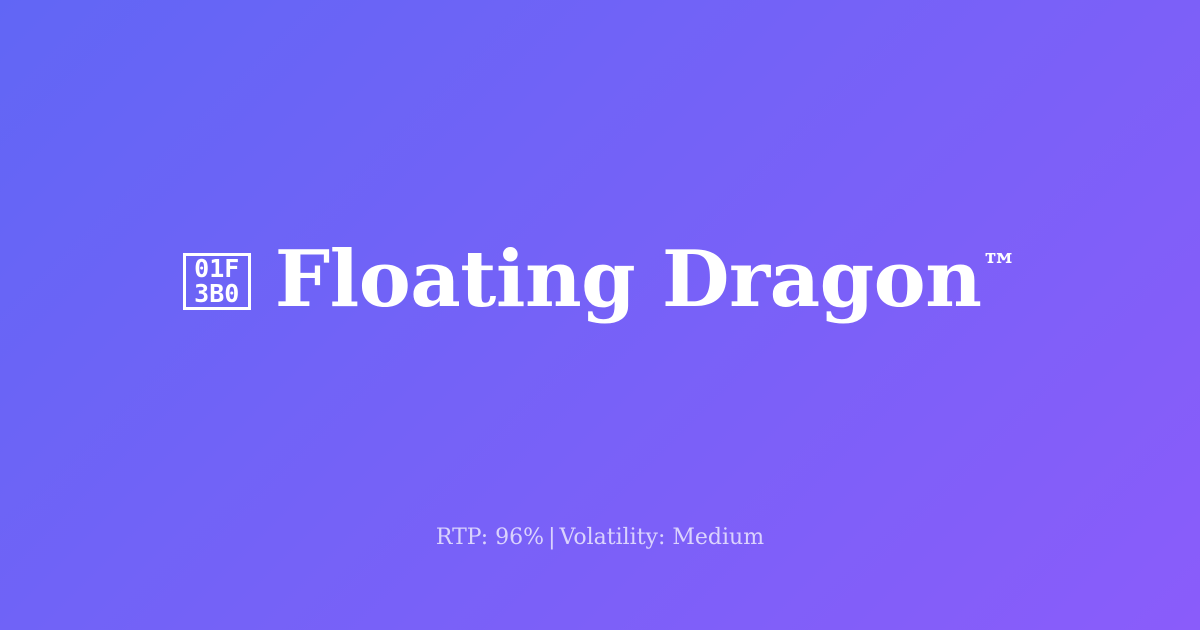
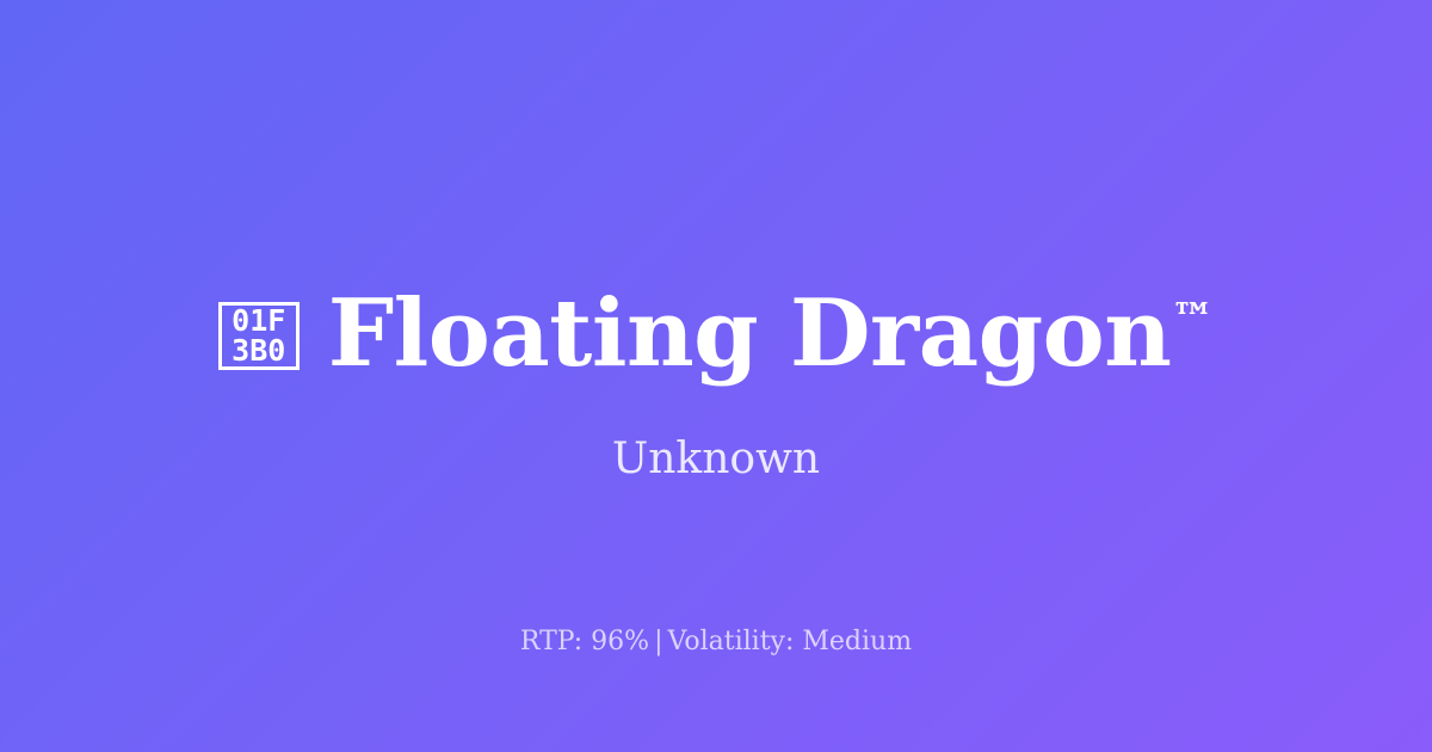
  01F
  3B0
  Floating Dragon™
+ Unknown
  RTP: 96% | Volatility: Medium
